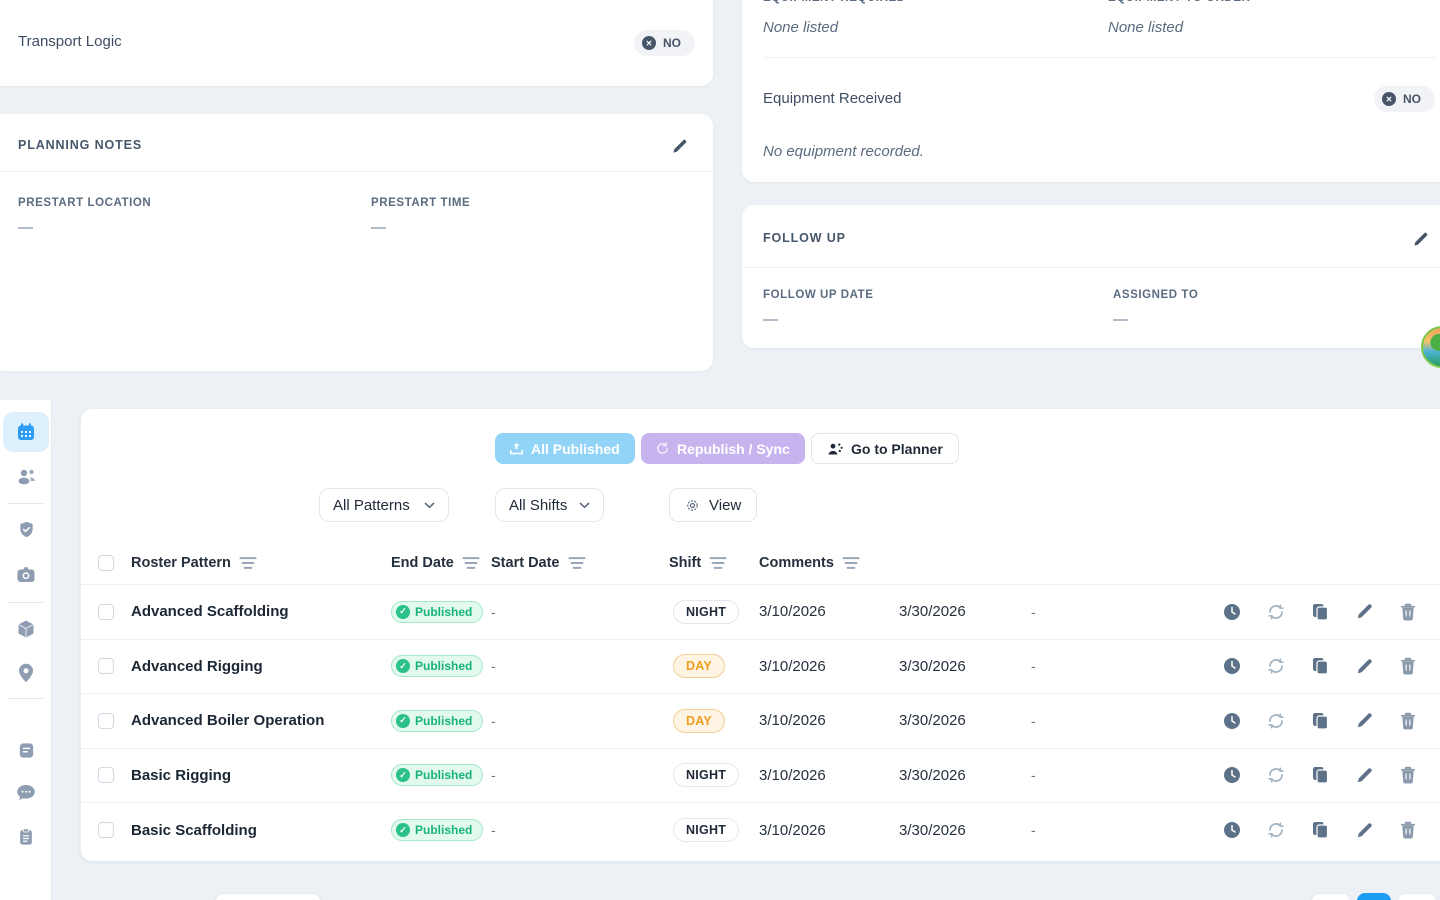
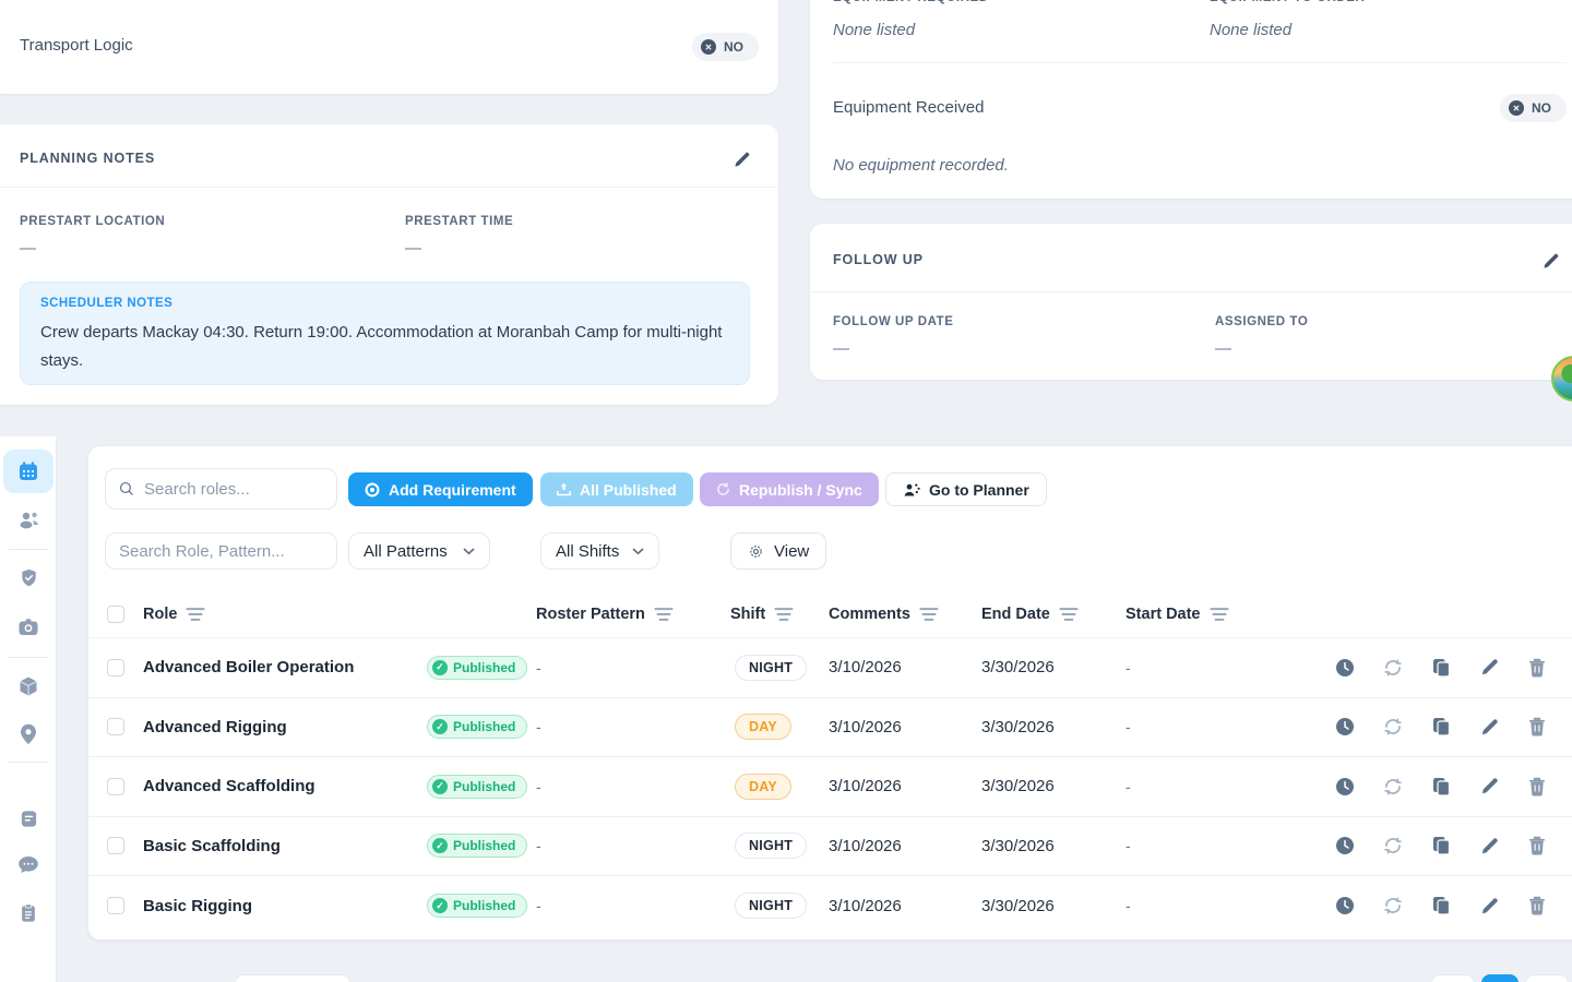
  Transport Logic
  ✕
  NO
  PLANNING NOTES
  PRESTART LOCATION
  —
  PRESTART TIME
  —
+ SCHEDULER NOTES
+ Crew departs Mackay 04:30. Return 19:00. Accommodation at Moranbah Camp for multi-night stays.
  None listed
  None listed
  Equipment Received
  ✕
  NO
  No equipment recorded.
  FOLLOW UP
  FOLLOW UP DATE
  —
  ASSIGNED TO
  —
+ Search roles...
+ Add Requirement
  All Published
  Republish / Sync
  Go to Planner
+ Search Role, Pattern...
  All Patterns
  All Shifts
  View
+ Role
  Roster Pattern
- End Date
+ Shift
- Start Date
+ Comments
- Shift
+ End Date
- Comments
+ Start Date
- Advanced Scaffolding
+ Advanced Boiler Operation
  ✓
  Published
  -
  NIGHT
  3/10/2026
  3/30/2026
  -
  Advanced Rigging
  ✓
  Published
  -
  DAY
  3/10/2026
  3/30/2026
  -
- Advanced Boiler Operation
+ Advanced Scaffolding
  ✓
  Published
  -
  DAY
  3/10/2026
  3/30/2026
  -
- Basic Rigging
+ Basic Scaffolding
  ✓
  Published
  -
  NIGHT
  3/10/2026
  3/30/2026
  -
- Basic Scaffolding
+ Basic Rigging
  ✓
  Published
  -
  NIGHT
  3/10/2026
  3/30/2026
  -
